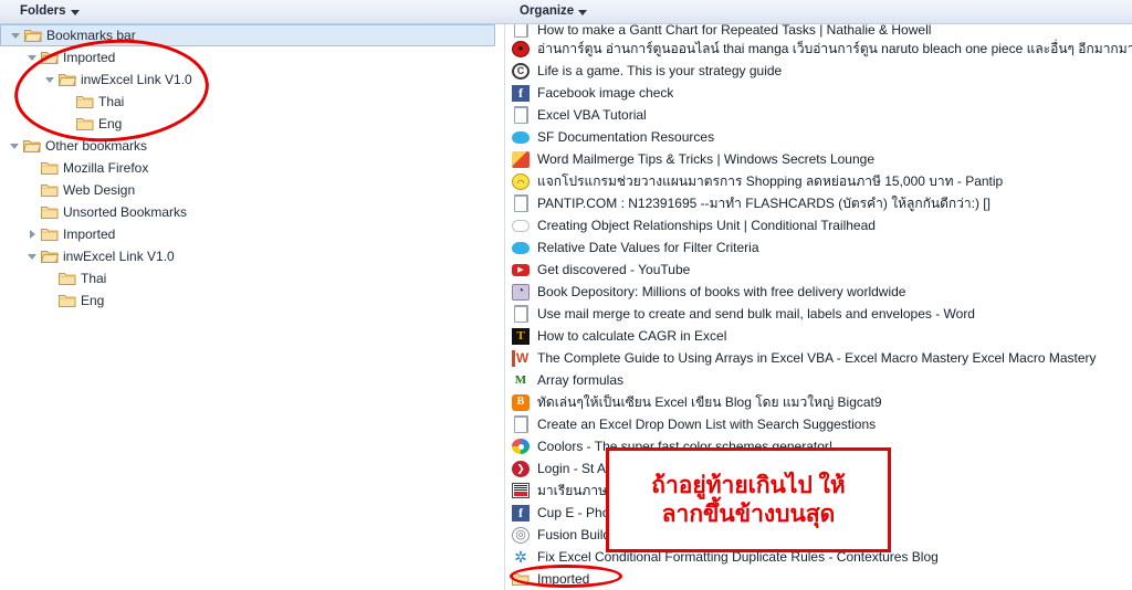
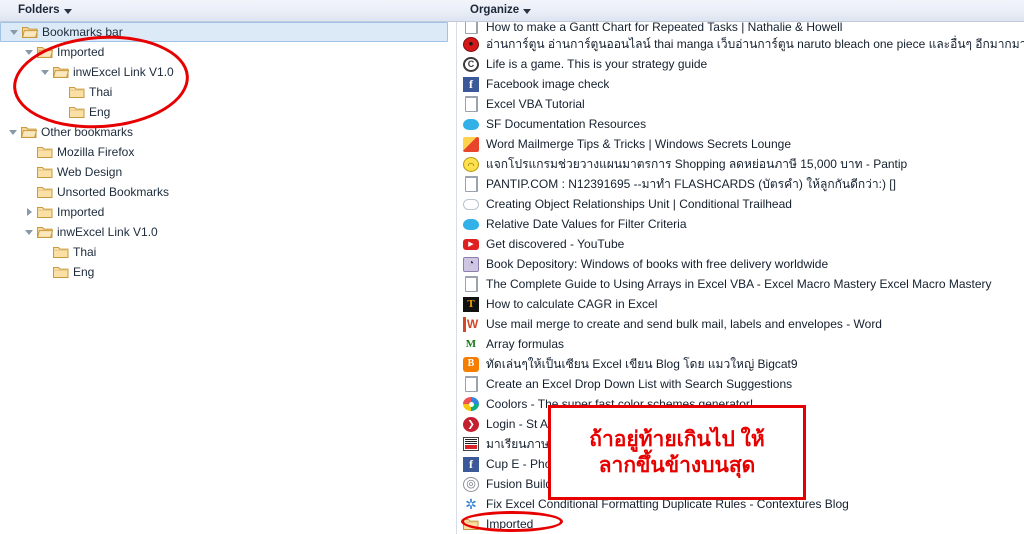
  Folders
  Organize
  Bookmarks bar
  Imported
  inwExcel Link V1.0
  Thai
  Eng
  Other bookmarks
  Mozilla Firefox
  Web Design
  Unsorted Bookmarks
  Imported
  inwExcel Link V1.0
  Thai
  Eng
  How to make a Gantt Chart for Repeated Tasks | Nathalie & Howell
  อ่านการ์ตูน อ่านการ์ตูนออนไลน์ thai manga เว็บอ่านการ์ตูน naruto bleach one piece และอื่นๆ อีกมากมา
  C
  Life is a game. This is your strategy guide
  f
  Facebook image check
  Excel VBA Tutorial
  SF Documentation Resources
  Word Mailmerge Tips & Tricks | Windows Secrets Lounge
  แจกโปรแกรมช่วยวางแผนมาตรการ Shopping ลดหย่อนภาษี 15,000 บาท - Pantip
  PANTIP.COM : N12391695 --มาทำ FLASHCARDS (บัตรคำ) ให้ลูกกันดีกว่า:) []
  Creating Object Relationships Unit | Conditional Trailhead
  Relative Date Values for Filter Criteria
  Get discovered - YouTube
- Book Depository: Millions of books with free delivery worldwide
+ Book Depository: Windows of books with free delivery worldwide
- Use mail merge to create and send bulk mail, labels and envelopes - Word
+ The Complete Guide to Using Arrays in Excel VBA - Excel Macro Mastery Excel Macro Mastery
  T
  How to calculate CAGR in Excel
  W
- The Complete Guide to Using Arrays in Excel VBA - Excel Macro Mastery Excel Macro Mastery
+ Use mail merge to create and send bulk mail, labels and envelopes - Word
  M
  Array formulas
  B
  ทัดเล่นๆให้เป็นเซียน Excel เขียน Blog โดย แมวใหญ่ Bigcat9
  Create an Excel Drop Down List with Search Suggestions
  Coolors - The super fast color schemes generator!
  f
  Fusion Buil
  Fix Excel Conditional Formatting Duplicate Rules - Contextures Blog
  Imported
  ถ้าอยู่ท้ายเกินไป ให้
  ลากขึ้นข้างบนสุด
